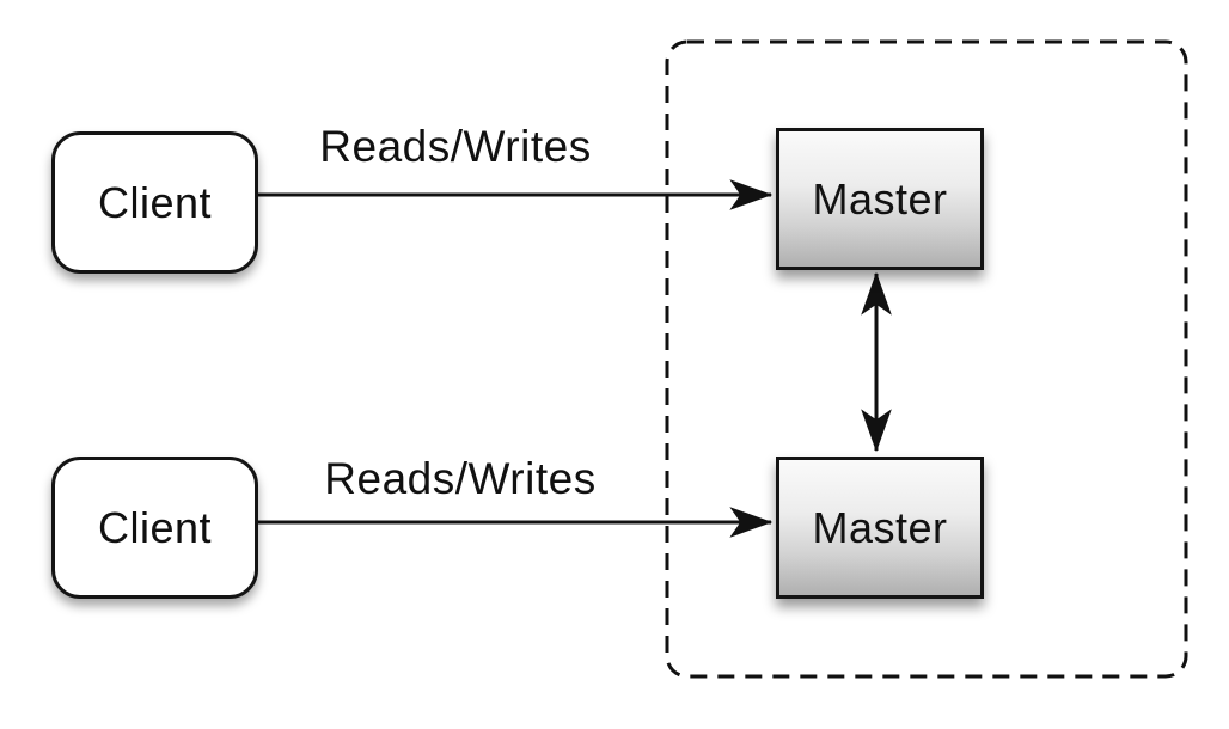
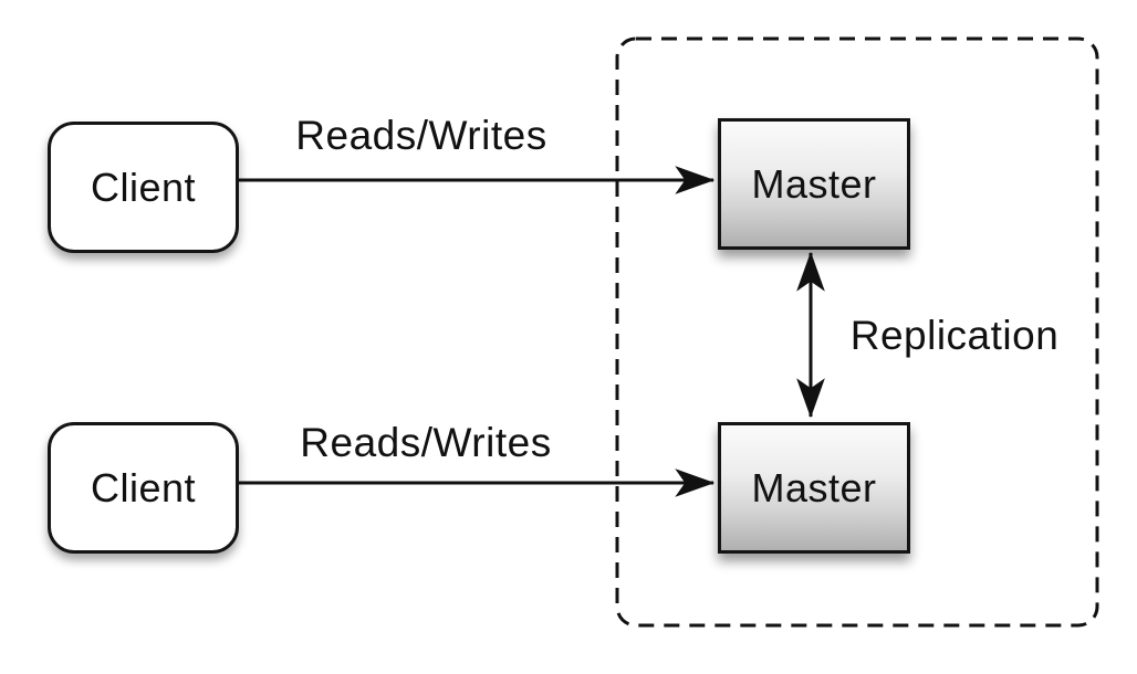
  Client
  Client
  Master
  Master
  Reads/Writes
  Reads/Writes
+ Replication
